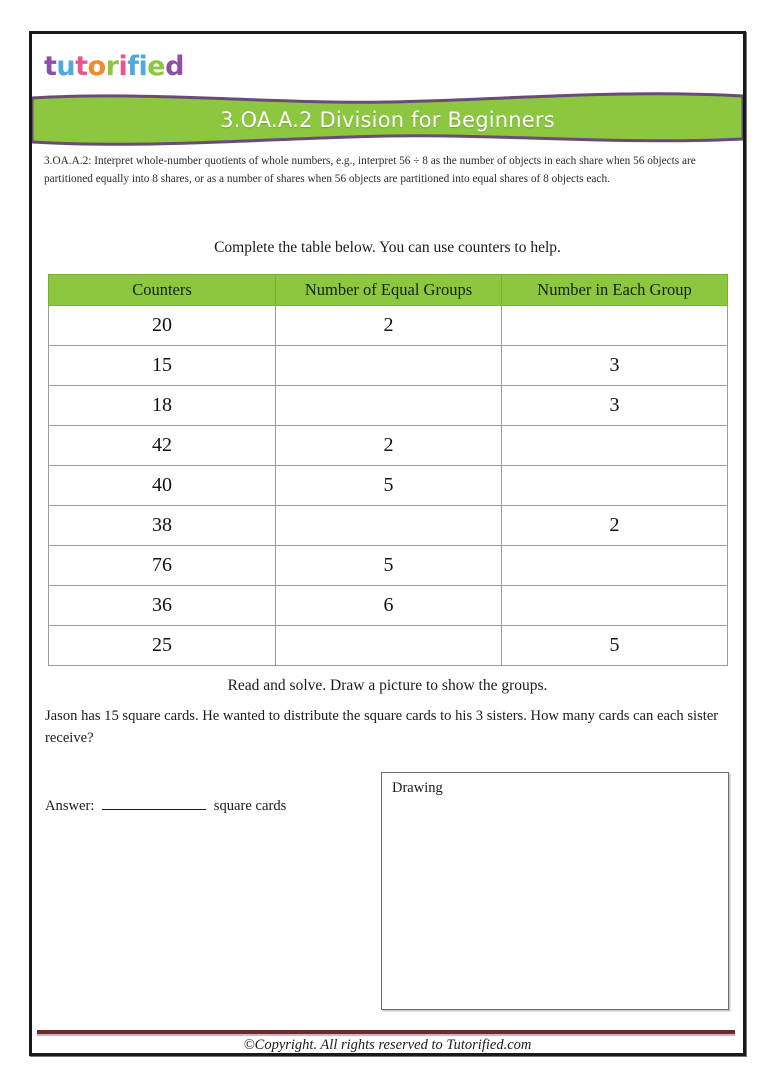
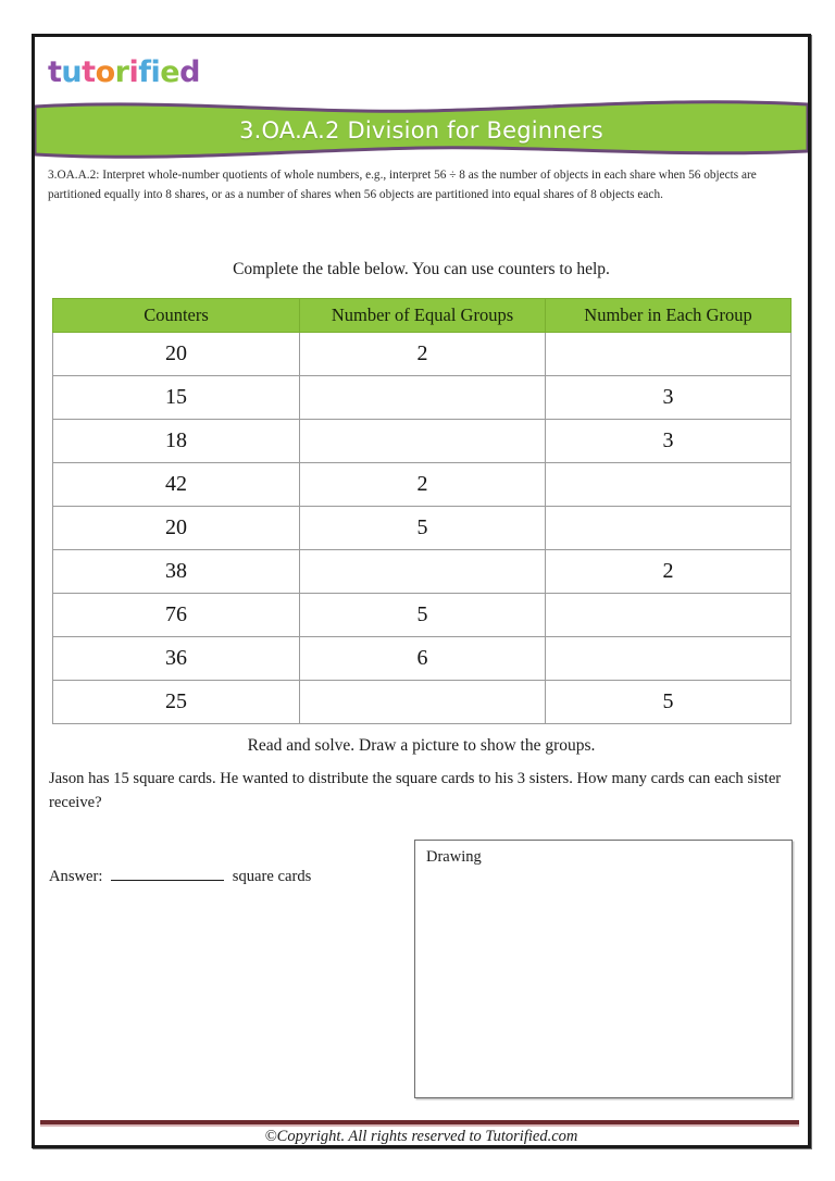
  tutorified
  3.OA.A.2 Division for Beginners
  3.OA.A.2: Interpret whole-number quotients of whole numbers, e.g., interpret 56 ÷ 8 as the number of objects in each share when 56 objects are partitioned equally into 8 shares, or as a number of shares when 56 objects are partitioned into equal shares of 8 objects each.
  Complete the table below. You can use counters to help.
  Counters	Number of Equal Groups	Number in Each Group
  20	2
  15		3
  18		3
  42	2
- 40	5
+ 20	5
  38		2
  76	5
  36	6
  25		5
  Read and solve. Draw a picture to show the groups.
  Jason has 15 square cards. He wanted to distribute the square cards to his 3 sisters. How many cards can each sister receive?
  Answer: square cards
  Drawing
  ©Copyright. All rights reserved to Tutorified.com
